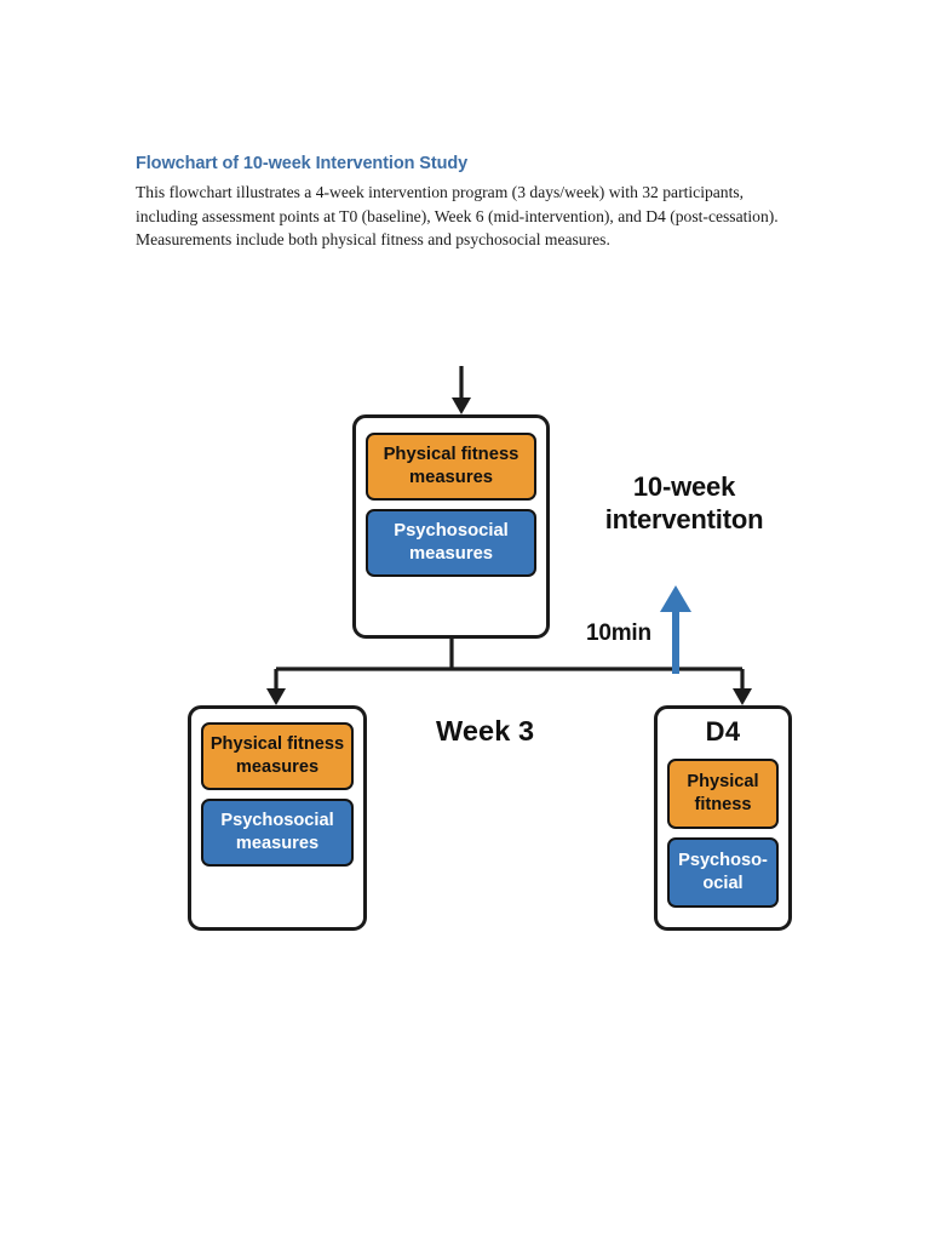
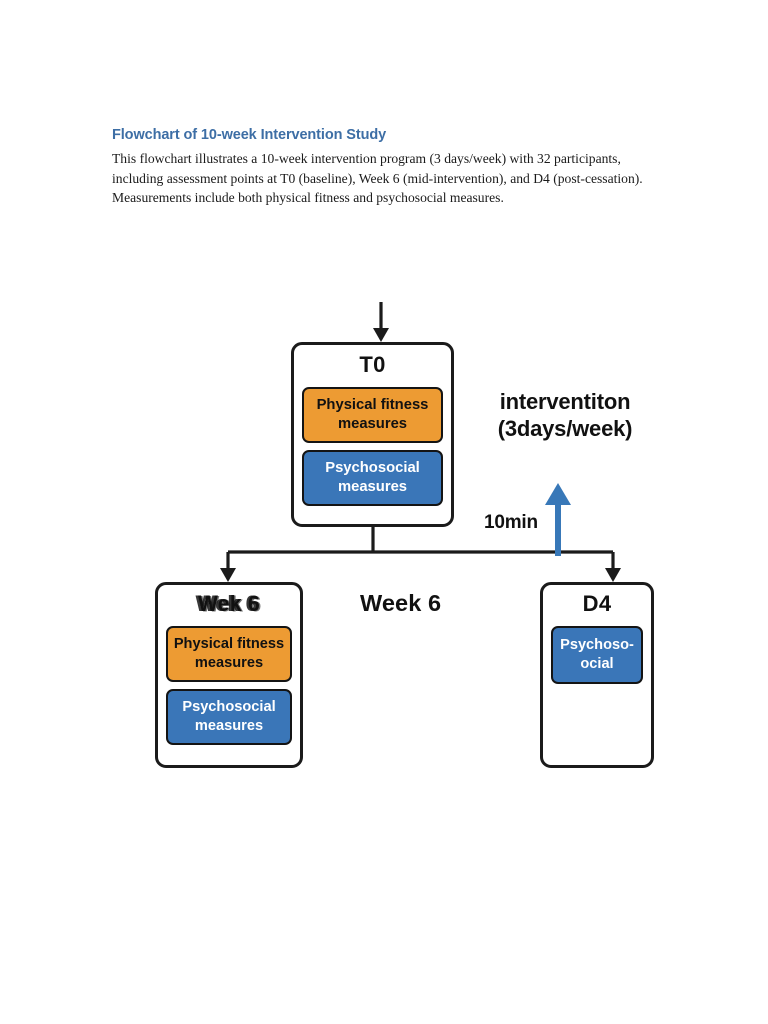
  Flowchart of 10-week Intervention Study
- This flowchart illustrates a 4-week intervention program (3 days/week) with 32 participants, including assessment points at T0 (baseline), Week 6 (mid-intervention), and D4 (post-cessation). Measurements include both physical fitness and psychosocial measures.
+ This flowchart illustrates a 10-week intervention program (3 days/week) with 32 participants, including assessment points at T0 (baseline), Week 6 (mid-intervention), and D4 (post-cessation). Measurements include both physical fitness and psychosocial measures.
+ T0
  Physical fitness measures
  Psychosocial measures
+ Wek 6
  Physical fitness measures
  Psychosocial measures
  D4
- Physical fitness
  Psychoso-ocial
- 10-week
  interventiton
+ (3days/week)
  10min
- Week 3
+ Week 6
